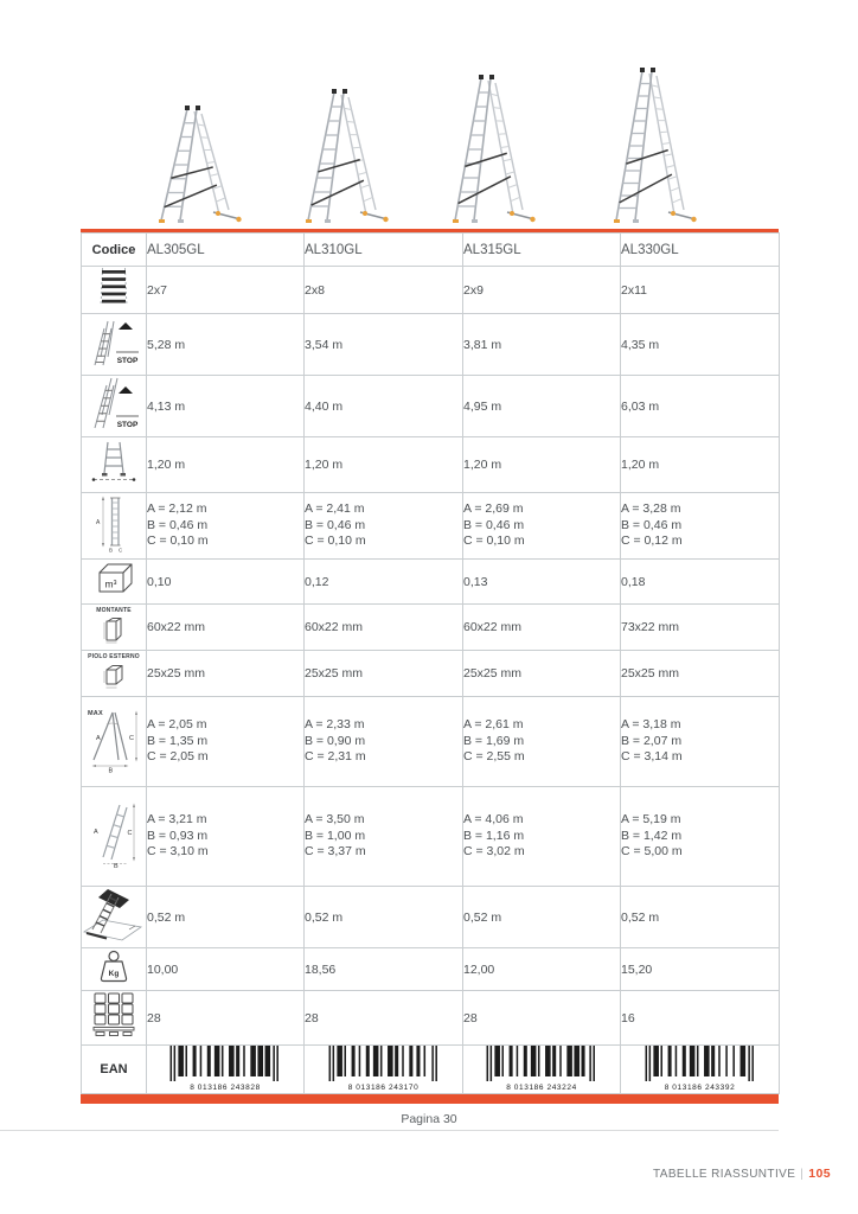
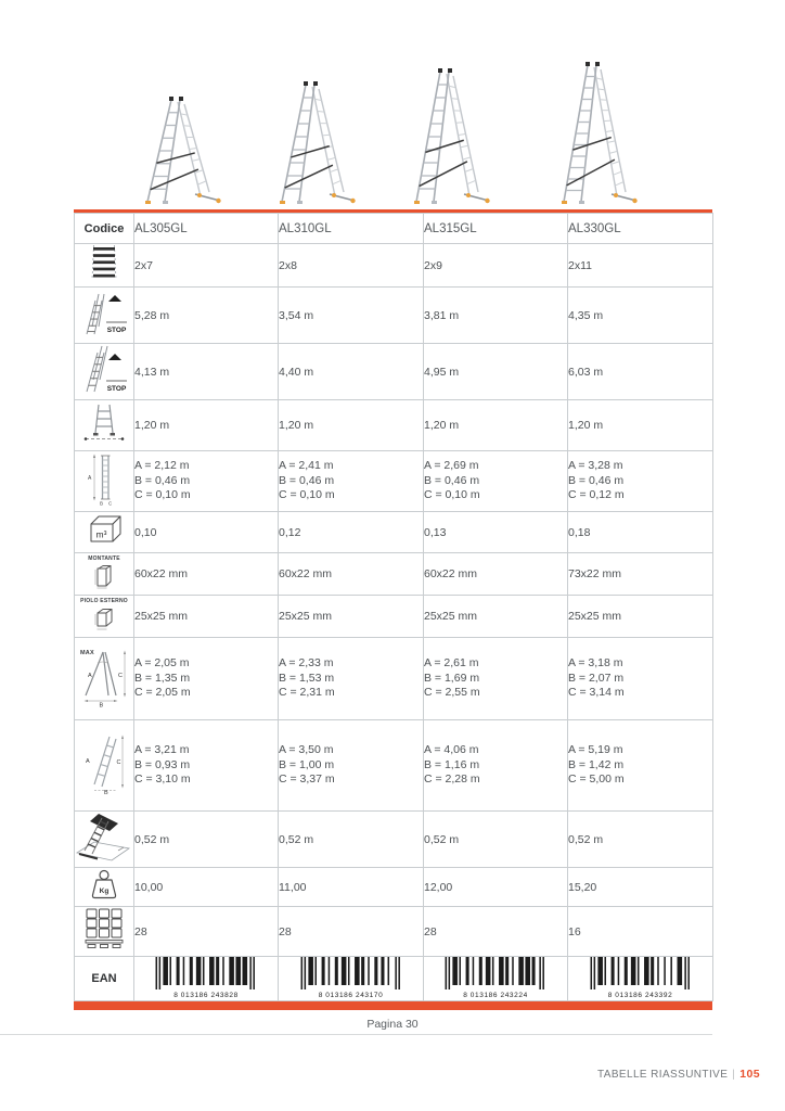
  Codice	AL305GL	AL310GL	AL315GL	AL330GL
  	2x7	2x8	2x9	2x11
  	5,28 m	3,54 m	3,81 m	4,35 m
  	4,13 m	4,40 m	4,95 m	6,03 m
  	1,20 m	1,20 m	1,20 m	1,20 m
  	A = 2,12 mB = 0,46 mC = 0,10 m	A = 2,41 mB = 0,46 mC = 0,10 m	A = 2,69 mB = 0,46 mC = 0,10 m	A = 3,28 mB = 0,46 mC = 0,12 m
  m³	0,10	0,12	0,13	0,18
  	60x22 mm	60x22 mm	60x22 mm	73x22 mm
  	25x25 mm	25x25 mm	25x25 mm	25x25 mm
- 	A = 2,05 mB = 1,35 mC = 2,05 m	A = 2,33 mB = 0,90 mC = 2,31 m	A = 2,61 mB = 1,69 mC = 2,55 m	A = 3,18 mB = 2,07 mC = 3,14 m
+ 	A = 2,05 mB = 1,35 mC = 2,05 m	A = 2,33 mB = 1,53 mC = 2,31 m	A = 2,61 mB = 1,69 mC = 2,55 m	A = 3,18 mB = 2,07 mC = 3,14 m
- 	A = 3,21 mB = 0,93 mC = 3,10 m	A = 3,50 mB = 1,00 mC = 3,37 m	A = 4,06 mB = 1,16 mC = 3,02 m	A = 5,19 mB = 1,42 mC = 5,00 m
+ 	A = 3,21 mB = 0,93 mC = 3,10 m	A = 3,50 mB = 1,00 mC = 3,37 m	A = 4,06 mB = 1,16 mC = 2,28 m	A = 5,19 mB = 1,42 mC = 5,00 m
  	0,52 m	0,52 m	0,52 m	0,52 m
- 	10,00	18,56	12,00	15,20
+ 	10,00	11,00	12,00	15,20
  	28	28	28	16
  Pagina 30
  TABELLE RIASSUNTIVE | 105
